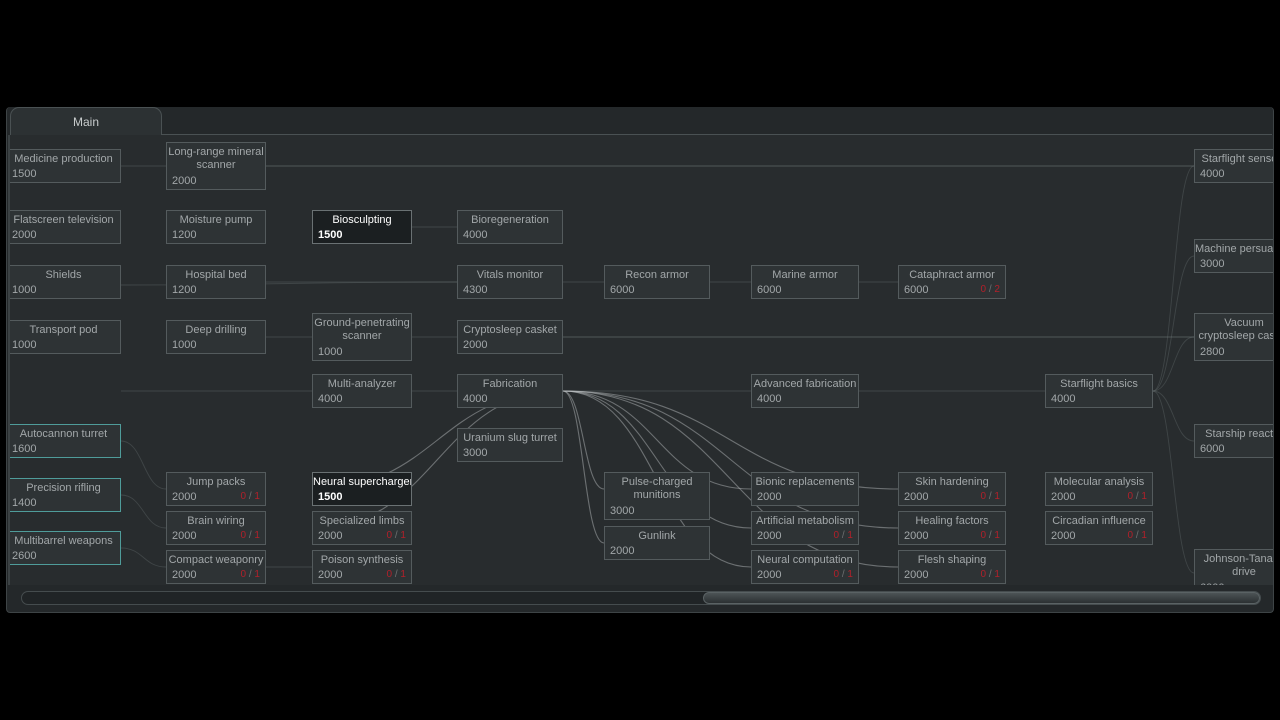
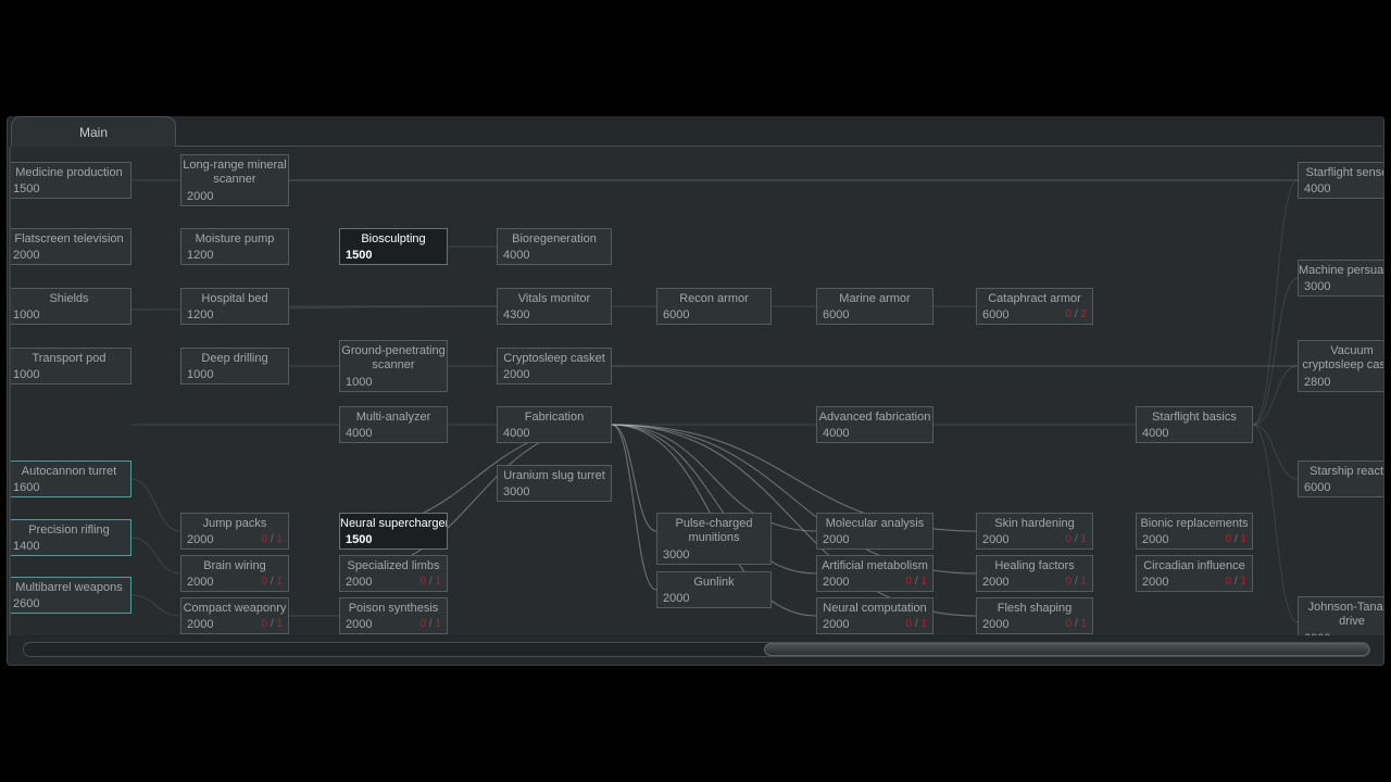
  Medicine production
  1500
  Long-range mineral scanner
  2000
  Starflight sens
  4000
  Flatscreen television
  2000
  Moisture pump
  1200
  Biosculpting
  1500
  Bioregeneration
  4000
  Machine persua
  3000
  Shields
  1000
  Hospital bed
  1200
  Vitals monitor
  4300
  Recon armor
  6000
  Marine armor
  6000
  Cataphract armor
  6000
  0 / 2
  Transport pod
  1000
  Deep drilling
  1000
  Ground-penetrating scanner
  1000
  Cryptosleep casket
  2000
  Vacuum cryptosleep cas
  2800
  Multi-analyzer
  4000
  Fabrication
  4000
  Advanced fabrication
  4000
  Starflight basics
  4000
  Autocannon turret
  1600
  Uranium slug turret
  3000
  Starship react
  6000
  Precision rifling
  1400
  Jump packs
  2000
  0 / 1
  Neural supercharge
  1500
  Pulse-charged munitions
  3000
- Bionic replacements
+ Molecular analysis
  2000
  Skin hardening
  2000
  0 / 1
- Molecular analysis
+ Bionic replacements
  2000
  0 / 1
  Brain wiring
  2000
  0 / 1
  Specialized limbs
  2000
  0 / 1
  Artificial metabolism
  2000
  0 / 1
  Healing factors
  2000
  0 / 1
  Circadian influence
  2000
  0 / 1
  Multibarrel weapons
  2600
  Gunlink
  2000
  Compact weaponry
  2000
  0 / 1
  Poison synthesis
  2000
  0 / 1
  Neural computation
  2000
  0 / 1
  Flesh shaping
  2000
  0 / 1
  Johnson-Tana drive
  Main
